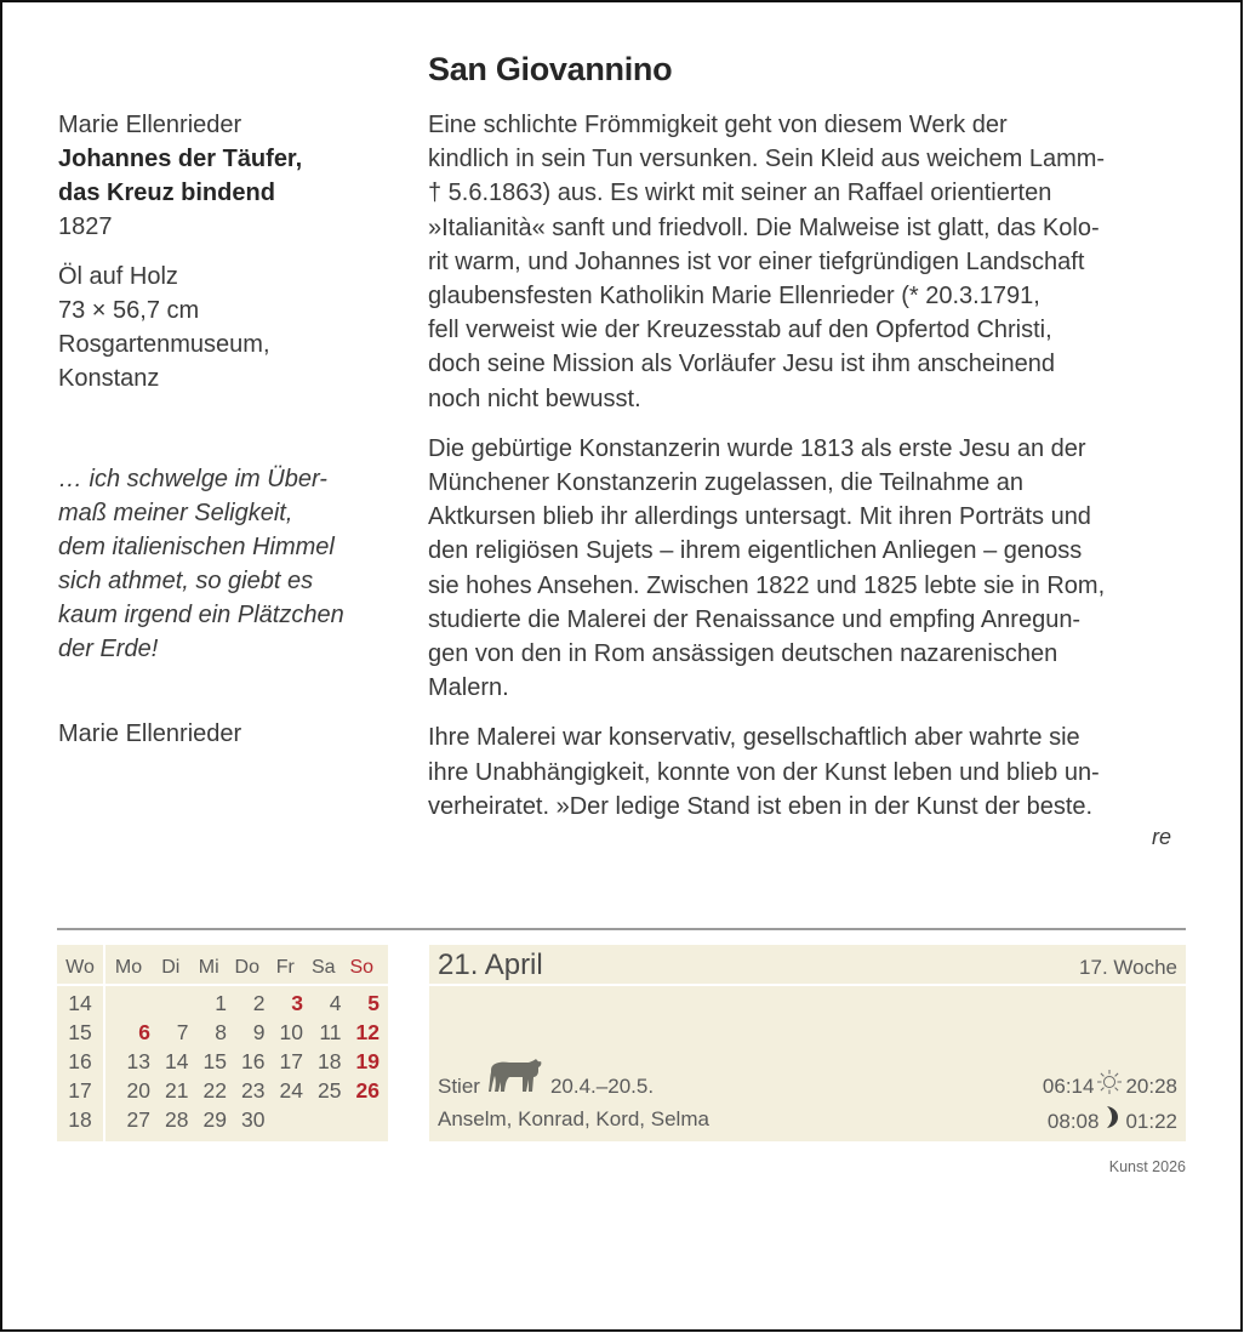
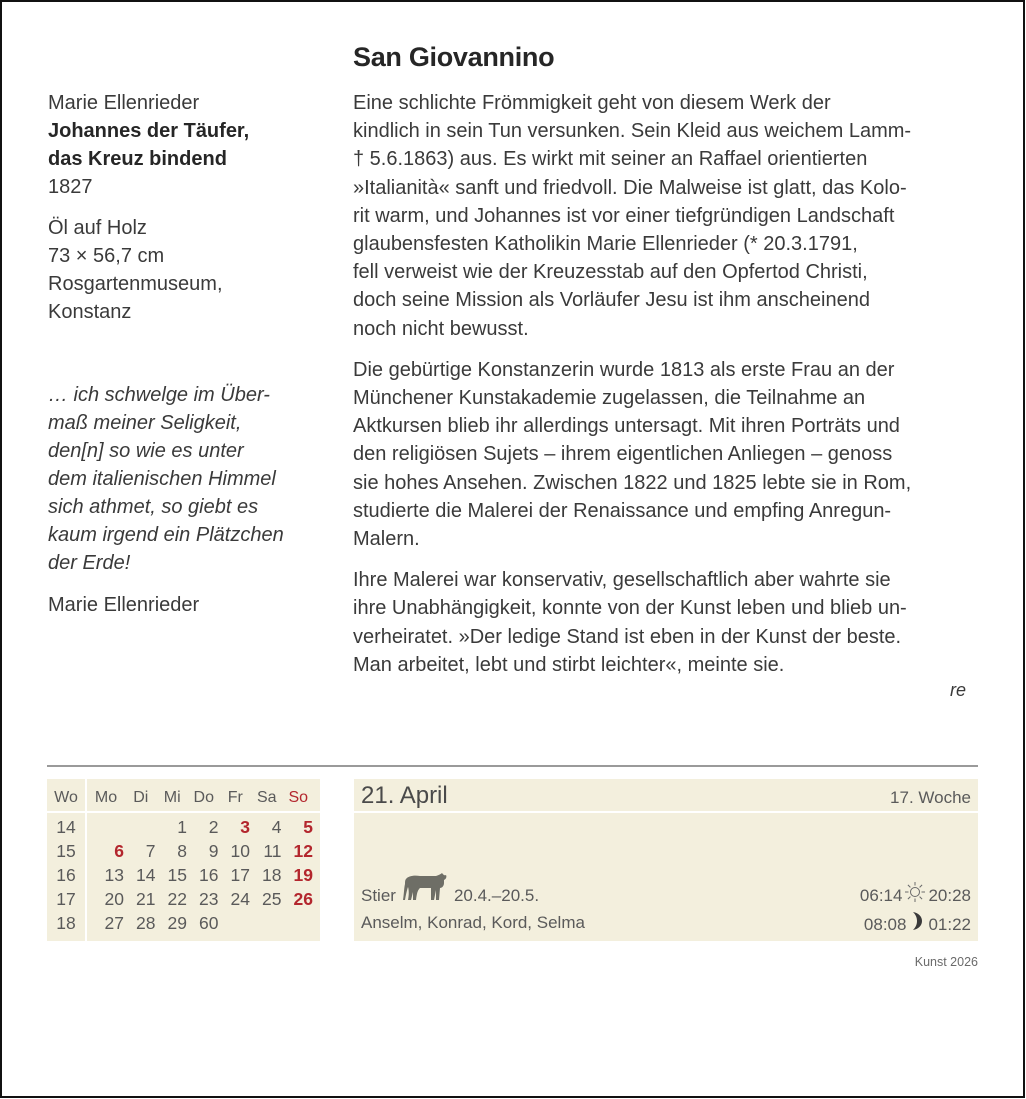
  Marie Ellenrieder
  Johannes der Täufer,
  das Kreuz bindend
  1827
  Öl auf Holz
  73 × 56,7 cm
  Rosgartenmuseum,
  Konstanz
  … ich schwelge im Über-
  maß meiner Seligkeit,
+ den[n] so wie es unter
  dem italienischen Himmel
  sich athmet, so giebt es
  kaum irgend ein Plätzchen
  der Erde!
  Marie Ellenrieder
  San Giovannino
  Eine schlichte Frömmigkeit geht von diesem Werk der
  kindlich in sein Tun versunken. Sein Kleid aus weichem Lamm-
  † 5.6.1863) aus. Es wirkt mit seiner an Raffael orientierten
  »Italianità« sanft und friedvoll. Die Malweise ist glatt, das Kolo-
  rit warm, und Johannes ist vor einer tiefgründigen Landschaft
  glaubensfesten Katholikin Marie Ellenrieder (* 20.3.1791,
  fell verweist wie der Kreuzesstab auf den Opfertod Christi,
  doch seine Mission als Vorläufer Jesu ist ihm anscheinend
  noch nicht bewusst.
- Die gebürtige Konstanzerin wurde 1813 als erste Jesu an der
+ Die gebürtige Konstanzerin wurde 1813 als erste Frau an der
- Münchener Konstanzerin zugelassen, die Teilnahme an
+ Münchener Kunstakademie zugelassen, die Teilnahme an
  Aktkursen blieb ihr allerdings untersagt. Mit ihren Porträts und
  den religiösen Sujets – ihrem eigentlichen Anliegen – genoss
  sie hohes Ansehen. Zwischen 1822 und 1825 lebte sie in Rom,
  studierte die Malerei der Renaissance und empfing Anregun-
- gen von den in Rom ansässigen deutschen nazarenischen
  Malern.
  Ihre Malerei war konservativ, gesellschaftlich aber wahrte sie
  ihre Unabhängigkeit, konnte von der Kunst leben und blieb un-
  verheiratet. »Der ledige Stand ist eben in der Kunst der beste.
+ Man arbeitet, lebt und stirbt leichter«, meinte sie.
  re
  Wo
  14
  15
  16
  17
  18
  Mo
  Di
  Mi
  Do
  Fr
  Sa
  So
  1
  2
  3
  4
  5
  6
  7
  8
  9
  10
  11
  12
  13
  14
  15
  16
  17
  18
  19
  20
  21
  22
  23
  24
  25
  26
  27
  28
  29
- 30
+ 60
  21. April
  17. Woche
  Stier
  20.4.–20.5.
  Anselm, Konrad, Kord, Selma
  06:14
  20:28
  08:08
  01:22
  Kunst 2026
